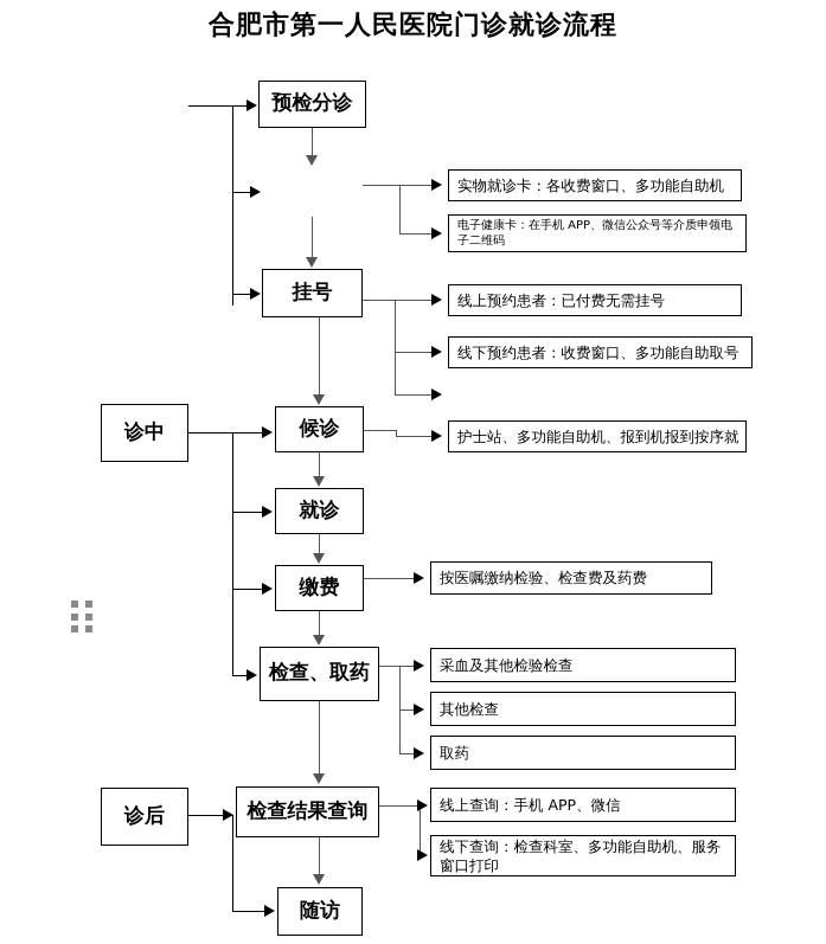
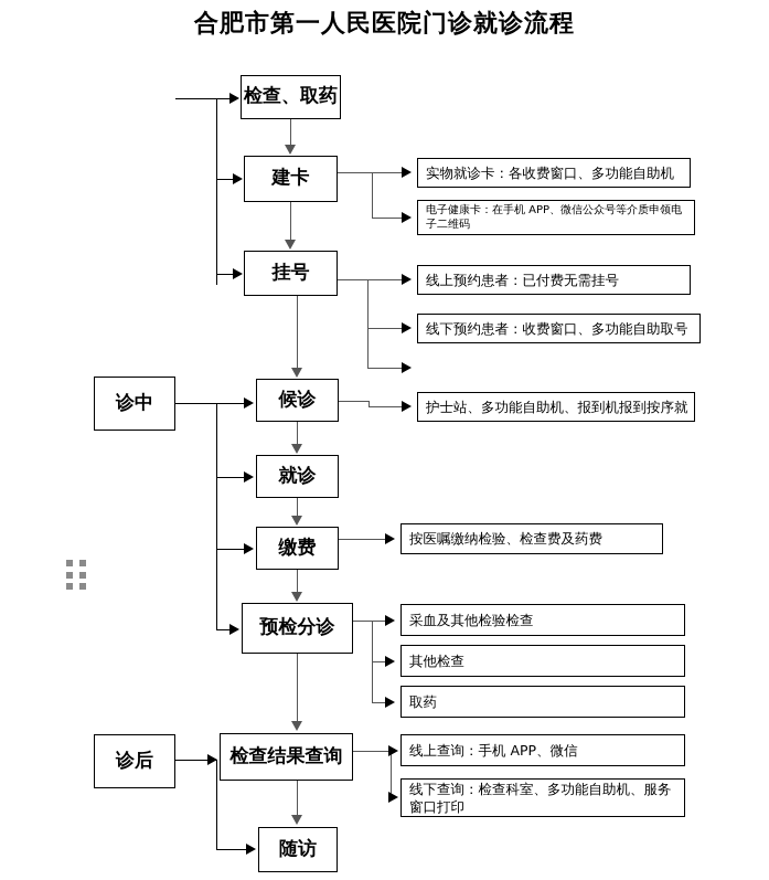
  合肥市第一人民医院门诊就诊流程
  诊中
  诊后
- 预检分诊
+ 检查、取药
+ 建卡
  挂号
  候诊
  就诊
  缴费
- 检查、取药
+ 预检分诊
  检查结果查询
  随访
  实物就诊卡：各收费窗口、多功能自助机
  电子健康卡：在手机 APP、微信公众号等介质申领电子二维码
  线上预约患者：已付费无需挂号
  线下预约患者：收费窗口、多功能自助取号
  护士站、多功能自助机、报到机报到按序就
  按医嘱缴纳检验、检查费及药费
  采血及其他检验检查
  其他检查
  取药
  线上查询：手机 APP、微信
  线下查询：检查科室、多功能自助机、服务窗口打印
